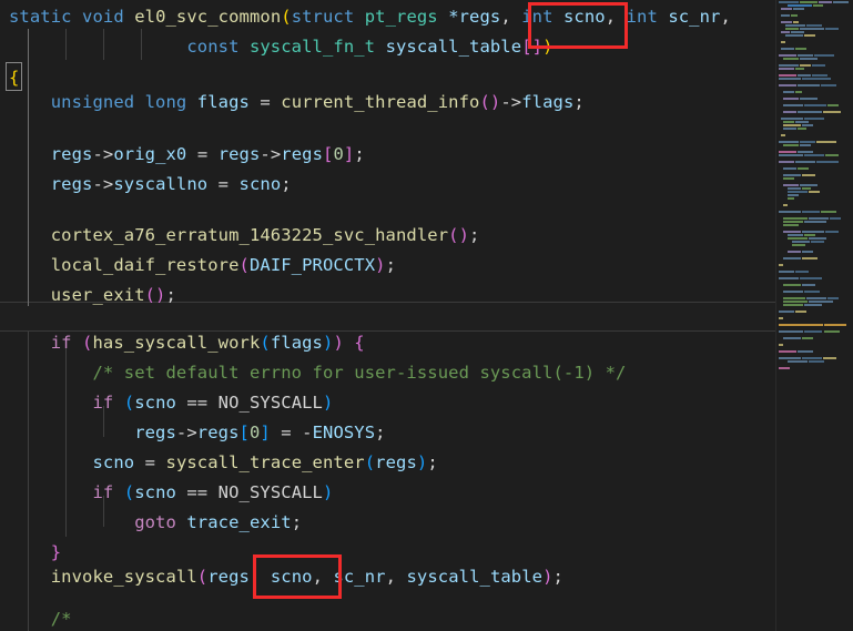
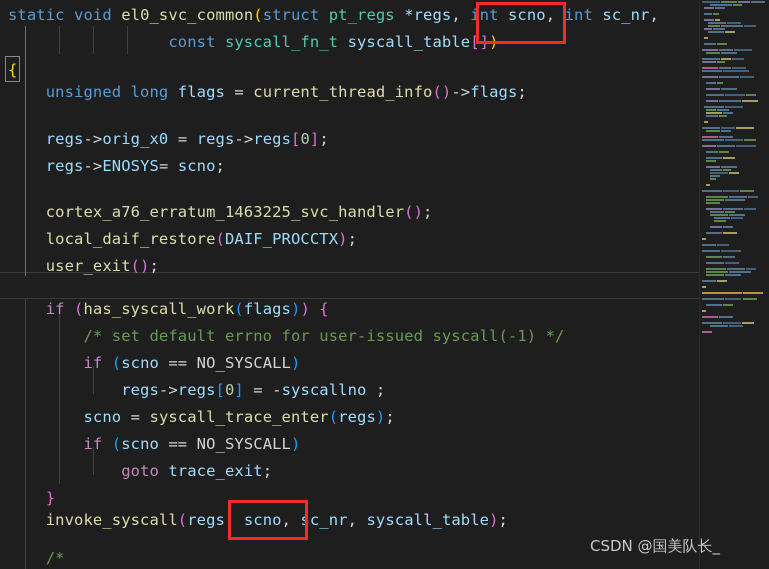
  static void el0_svc_common(struct pt_regs *regs, int scno, int sc_nr,
  const syscall_fn_t syscall_table[])
  {
  unsigned long flags = current_thread_info()->flags;
  regs->orig_x0 = regs->regs[0];
- regs->syscallno = scno;
+ regs->ENOSYS= scno;
  cortex_a76_erratum_1463225_svc_handler();
  local_daif_restore(DAIF_PROCCTX);
  user_exit();
  if (has_syscall_work(flags)) {
  /* set default errno for user-issued syscall(-1) */
  if (scno == NO_SYSCALL)
- regs->regs[0] = -ENOSYS;
+ regs->regs[0] = -syscallno ;
  scno = syscall_trace_enter(regs);
  if (scno == NO_SYSCALL)
  goto trace_exit;
  }
  invoke_syscall(regs, scno, sc_nr, syscall_table);
  /*
+ CSDN @国美队长_
